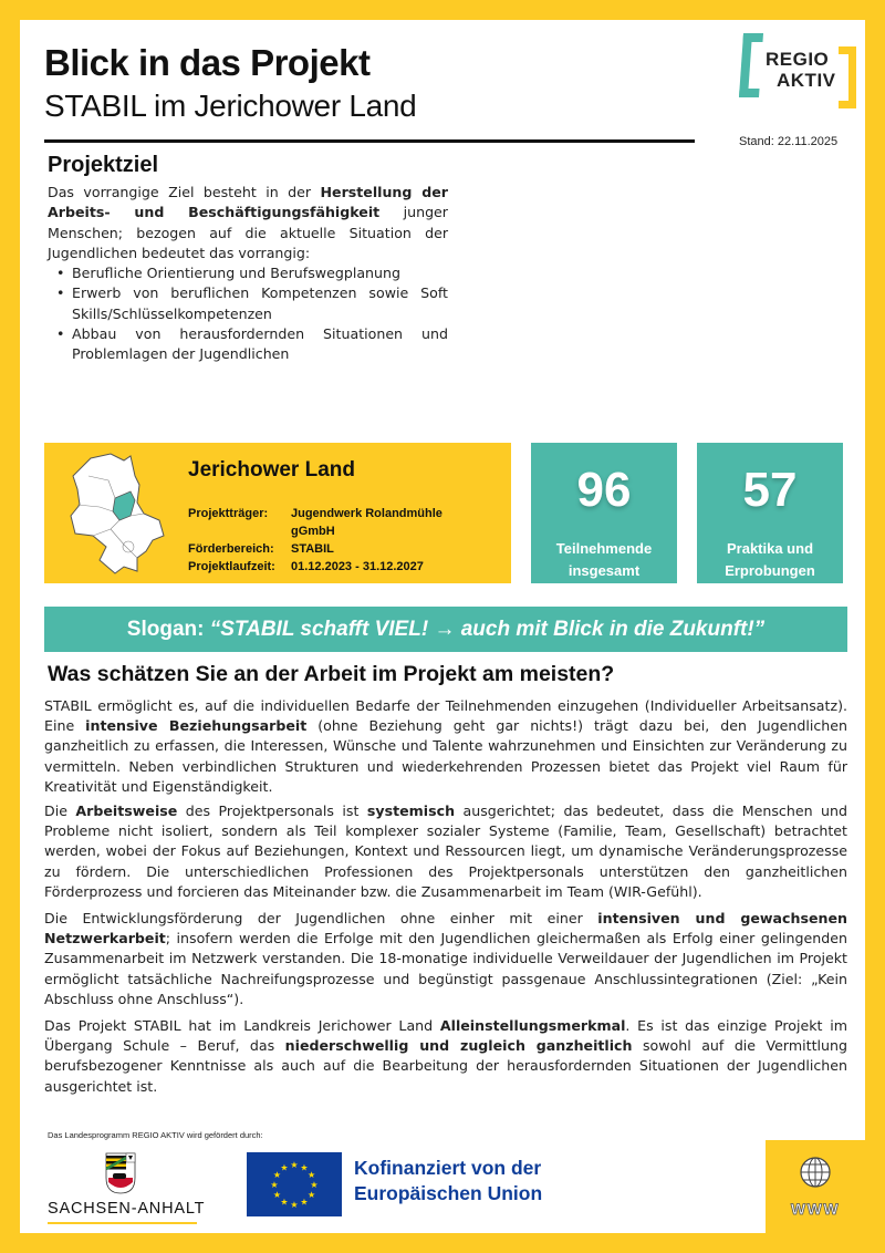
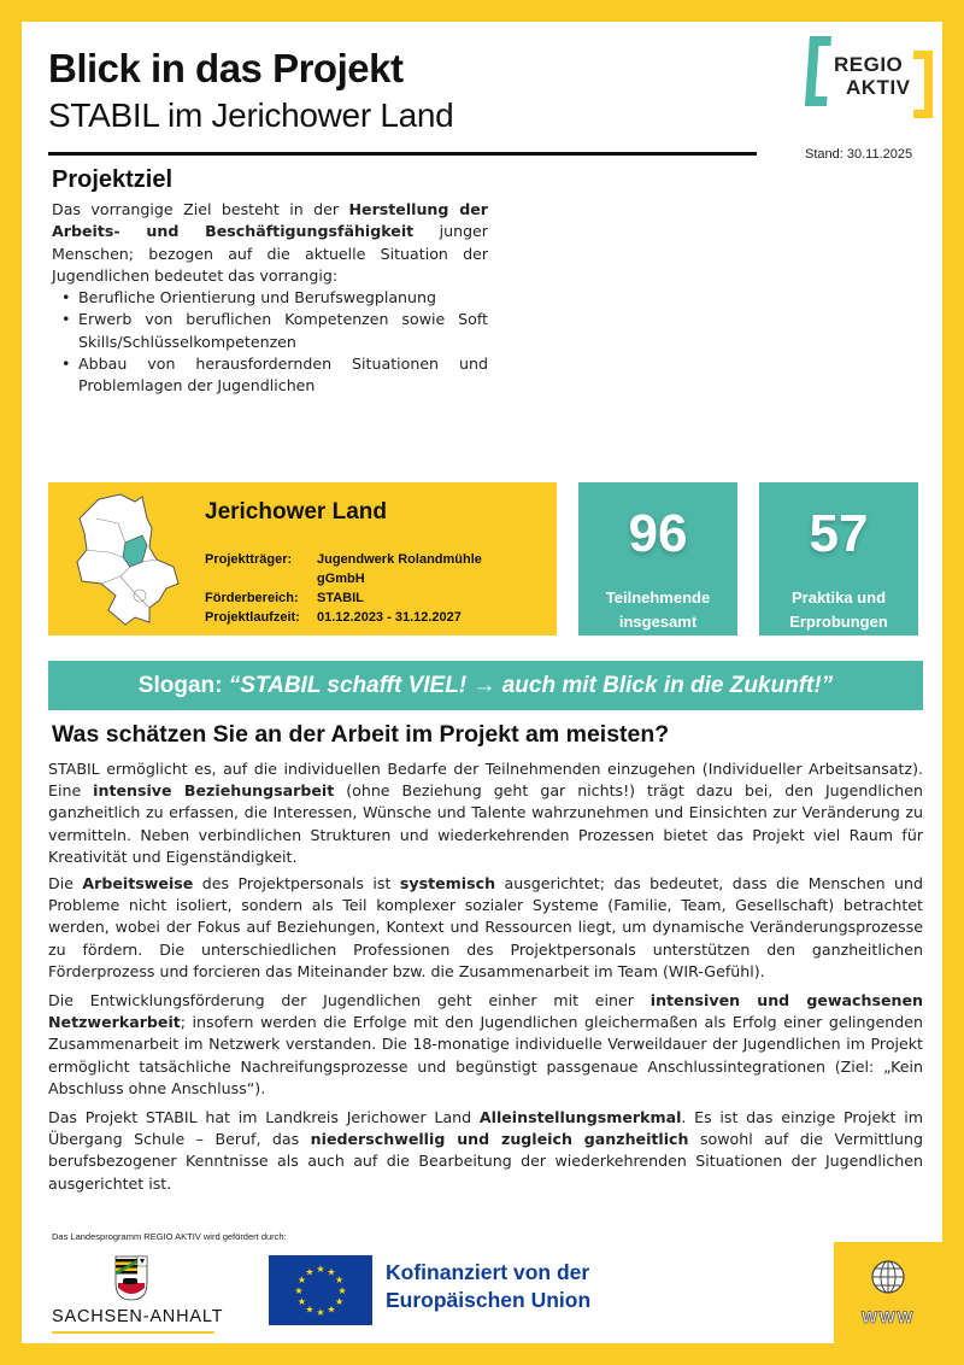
  Blick in das Projekt
  STABIL im Jerichower Land
- Stand: 22.11.2025
+ Stand: 30.11.2025
  REGIO
  AKTIV
  Projektziel
  Das vorrangige Ziel besteht in der Herstellung der Arbeits- und Beschäftigungsfähigkeit junger Menschen; bezogen auf die aktuelle Situation der Jugendlichen bedeutet das vorrangig:
  Berufliche Orientierung und Berufswegplanung
  Erwerb von beruflichen Kompetenzen sowie Soft Skills/Schlüsselkompetenzen
  Abbau von herausfordernden Situationen und Problemlagen der Jugendlichen
  Jerichower Land
  Projektträger:
  Jugendwerk Rolandmühle gGmbH
  Förderbereich:
  STABIL
  Projektlaufzeit:
  01.12.2023 - 31.12.2027
  96
  Teilnehmende
  insgesamt
  57
  Praktika und
  Erprobungen
  Slogan: “STABIL schafft VIEL! → auch mit Blick in die Zukunft!”
  Was schätzen Sie an der Arbeit im Projekt am meisten?
  STABIL ermöglicht es, auf die individuellen Bedarfe der Teilnehmenden einzugehen (Individueller Arbeitsansatz). Eine intensive Beziehungsarbeit (ohne Beziehung geht gar nichts!) trägt dazu bei, den Jugendlichen ganzheitlich zu erfassen, die Interessen, Wünsche und Talente wahrzunehmen und Einsichten zur Veränderung zu vermitteln. Neben verbindlichen Strukturen und wiederkehrenden Prozessen bietet das Projekt viel Raum für Kreativität und Eigenständigkeit.
  Die Arbeitsweise des Projektpersonals ist systemisch ausgerichtet; das bedeutet, dass die Menschen und Probleme nicht isoliert, sondern als Teil komplexer sozialer Systeme (Familie, Team, Gesellschaft) betrachtet werden, wobei der Fokus auf Beziehungen, Kontext und Ressourcen liegt, um dynamische Veränderungsprozesse zu fördern. Die unterschiedlichen Professionen des Projektpersonals unterstützen den ganzheitlichen Förderprozess und forcieren das Miteinander bzw. die Zusammenarbeit im Team (WIR-Gefühl).
- Die Entwicklungsförderung der Jugendlichen ohne einher mit einer intensiven und gewachsenen Netzwerkarbeit; insofern werden die Erfolge mit den Jugendlichen gleichermaßen als Erfolg einer gelingenden Zusammenarbeit im Netzwerk verstanden. Die 18-monatige individuelle Verweildauer der Jugendlichen im Projekt ermöglicht tatsächliche Nachreifungsprozesse und begünstigt passgenaue Anschlussintegrationen (Ziel: „Kein Abschluss ohne Anschluss“).
+ Die Entwicklungsförderung der Jugendlichen geht einher mit einer intensiven und gewachsenen Netzwerkarbeit; insofern werden die Erfolge mit den Jugendlichen gleichermaßen als Erfolg einer gelingenden Zusammenarbeit im Netzwerk verstanden. Die 18-monatige individuelle Verweildauer der Jugendlichen im Projekt ermöglicht tatsächliche Nachreifungsprozesse und begünstigt passgenaue Anschlussintegrationen (Ziel: „Kein Abschluss ohne Anschluss“).
- Das Projekt STABIL hat im Landkreis Jerichower Land Alleinstellungsmerkmal. Es ist das einzige Projekt im Übergang Schule – Beruf, das niederschwellig und zugleich ganzheitlich sowohl auf die Vermittlung berufsbezogener Kenntnisse als auch auf die Bearbeitung der herausfordernden Situationen der Jugendlichen ausgerichtet ist.
+ Das Projekt STABIL hat im Landkreis Jerichower Land Alleinstellungsmerkmal. Es ist das einzige Projekt im Übergang Schule – Beruf, das niederschwellig und zugleich ganzheitlich sowohl auf die Vermittlung berufsbezogener Kenntnisse als auch auf die Bearbeitung der wiederkehrenden Situationen der Jugendlichen ausgerichtet ist.
  Das Landesprogramm REGIO AKTIV wird gefördert durch:
  SACHSEN-ANHALT
  ★
  ★
  ★
  ★
  ★
  ★
  ★
  ★
  ★
  ★
  ★
  ★
  Kofinanziert von der
  Europäischen Union
  WWW
